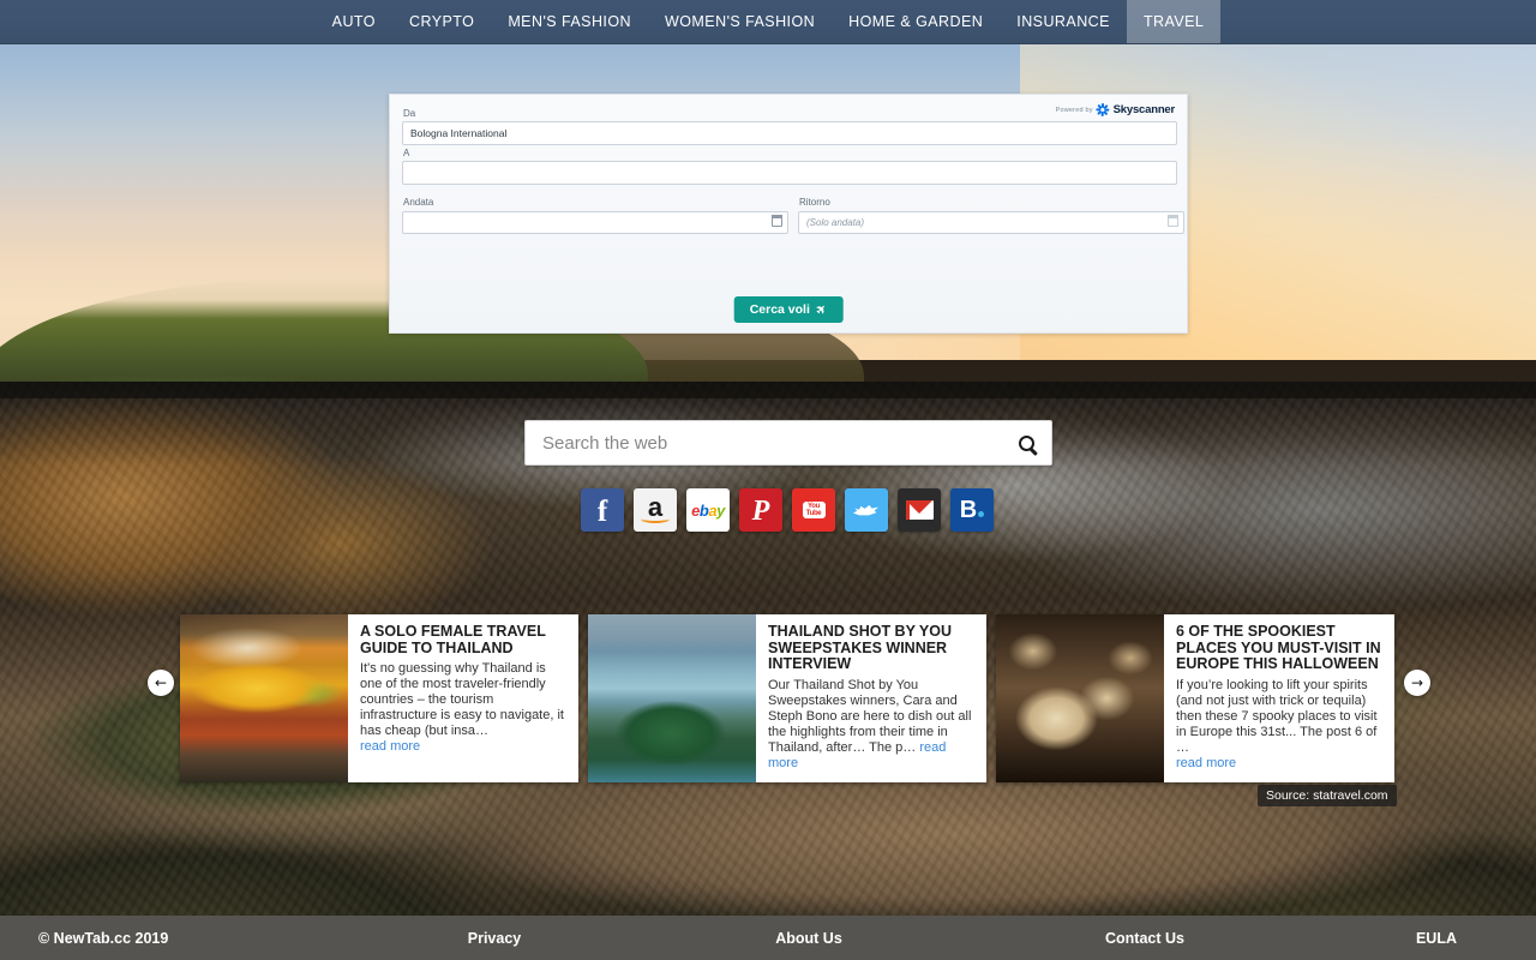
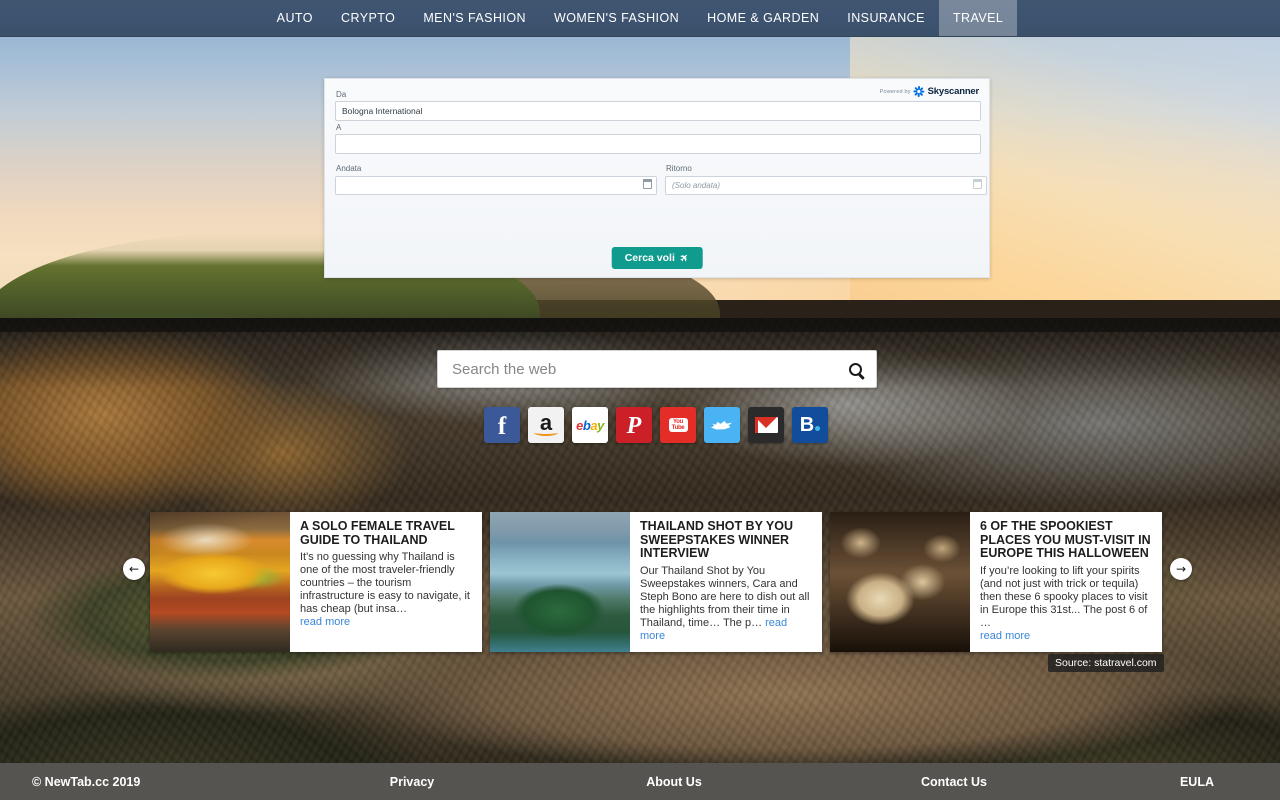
  AUTO
  CRYPTO
  MEN'S FASHION
  WOMEN'S FASHION
  HOME & GARDEN
  INSURANCE
  TRAVEL
  Skyscanner
  Da
  Bologna International
  A
  Andata
  Ritorno
  (Solo andata)
  Cerca voli
  Search the web
  f
  a
  ebay
  P
  B
  ←
  A SOLO FEMALE TRAVEL GUIDE TO THAILAND
  It's no guessing why Thailand is one of the most traveler-friendly countries – the tourism infrastructure is easy to navigate, it has cheap (but insa…
  read more
  THAILAND SHOT BY YOU SWEEPSTAKES WINNER INTERVIEW
- Our Thailand Shot by You Sweepstakes winners, Cara and Steph Bono are here to dish out all the highlights from their time in Thailand, after… The p… read more
+ Our Thailand Shot by You Sweepstakes winners, Cara and Steph Bono are here to dish out all the highlights from their time in Thailand, time… The p… read more
  6 OF THE SPOOKIEST PLACES YOU MUST-VISIT IN EUROPE THIS HALLOWEEN
- If you’re looking to lift your spirits (and not just with trick or tequila) then these 7 spooky places to visit in Europe this 31st... The post 6 of …
+ If you’re looking to lift your spirits (and not just with trick or tequila) then these 6 spooky places to visit in Europe this 31st... The post 6 of …
  read more
  →
  Source: statravel.com
  © NewTab.cc 2019
  Privacy
  About Us
  Contact Us
  EULA
